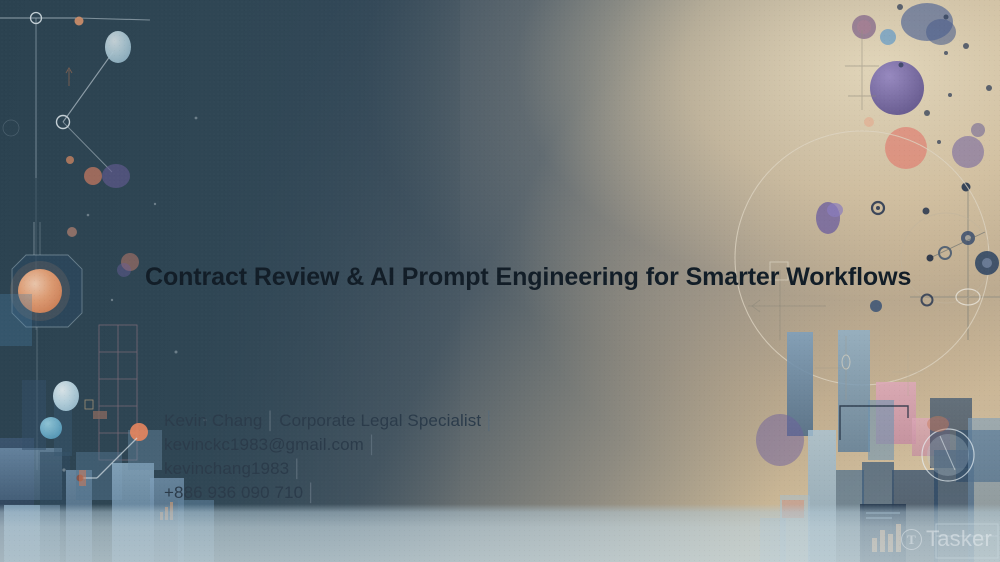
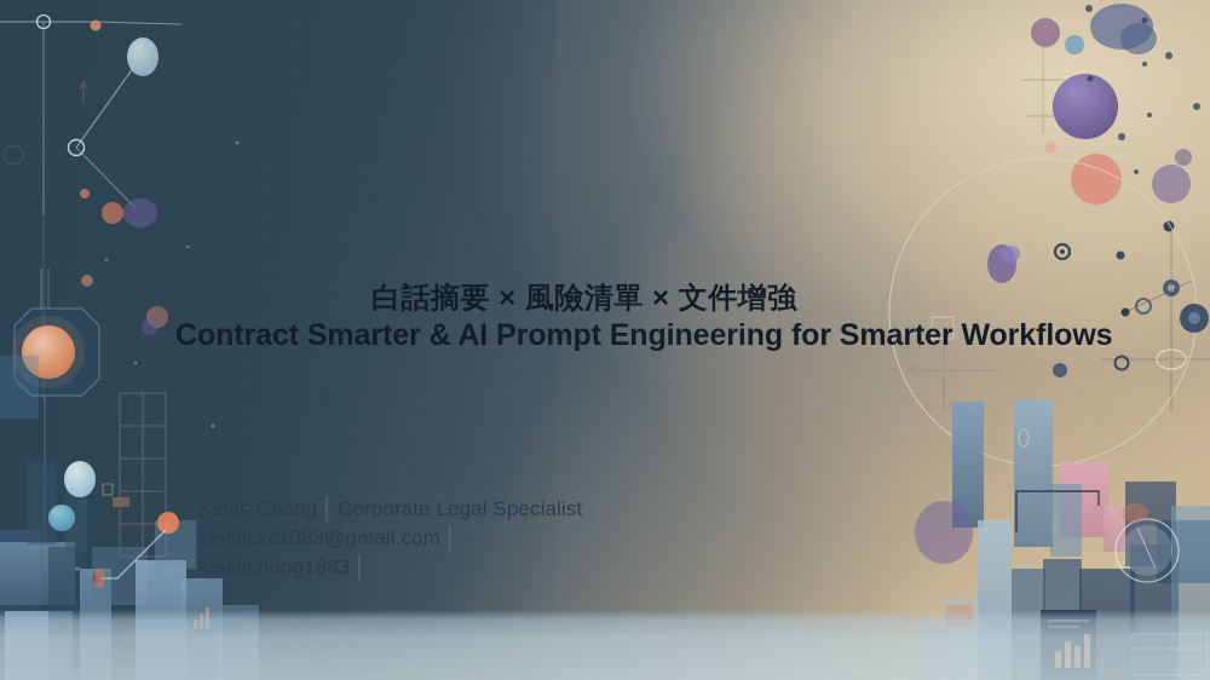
+ 白話摘要 × 風險清單 × 文件增強
- Contract Review & AI Prompt Engineering for Smarter Workflows
+ Contract Smarter & AI Prompt Engineering for Smarter Workflows
  Kevin Chang │ Corporate Legal Specialist
  kevinckc1983@gmail.com │
  kevinchang1983 │
- +886 936 090 710 │
- T
- Tasker
